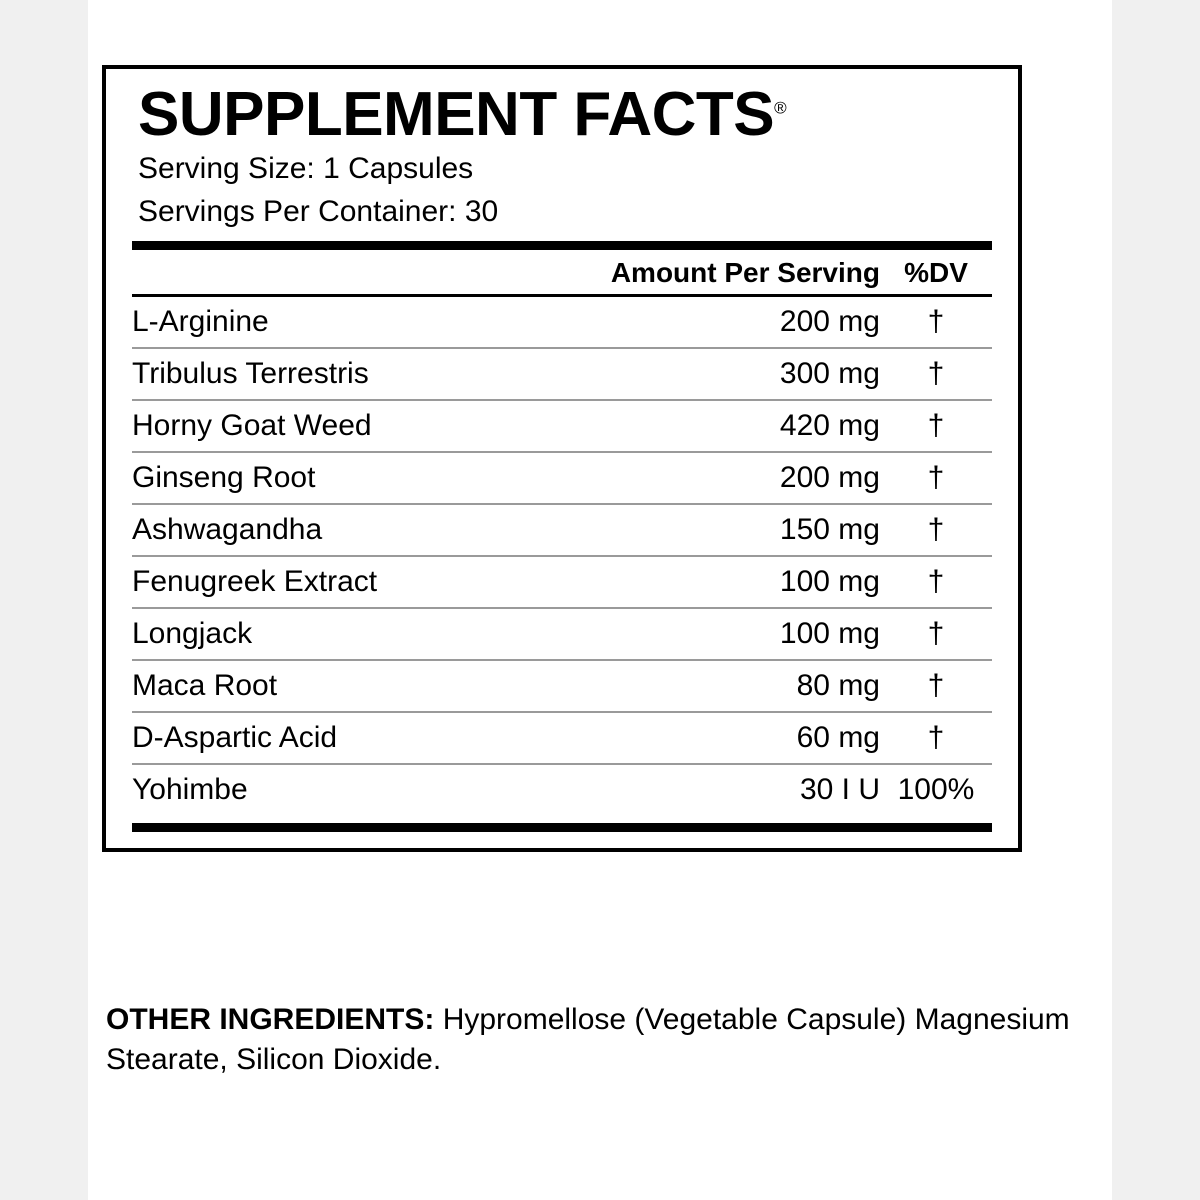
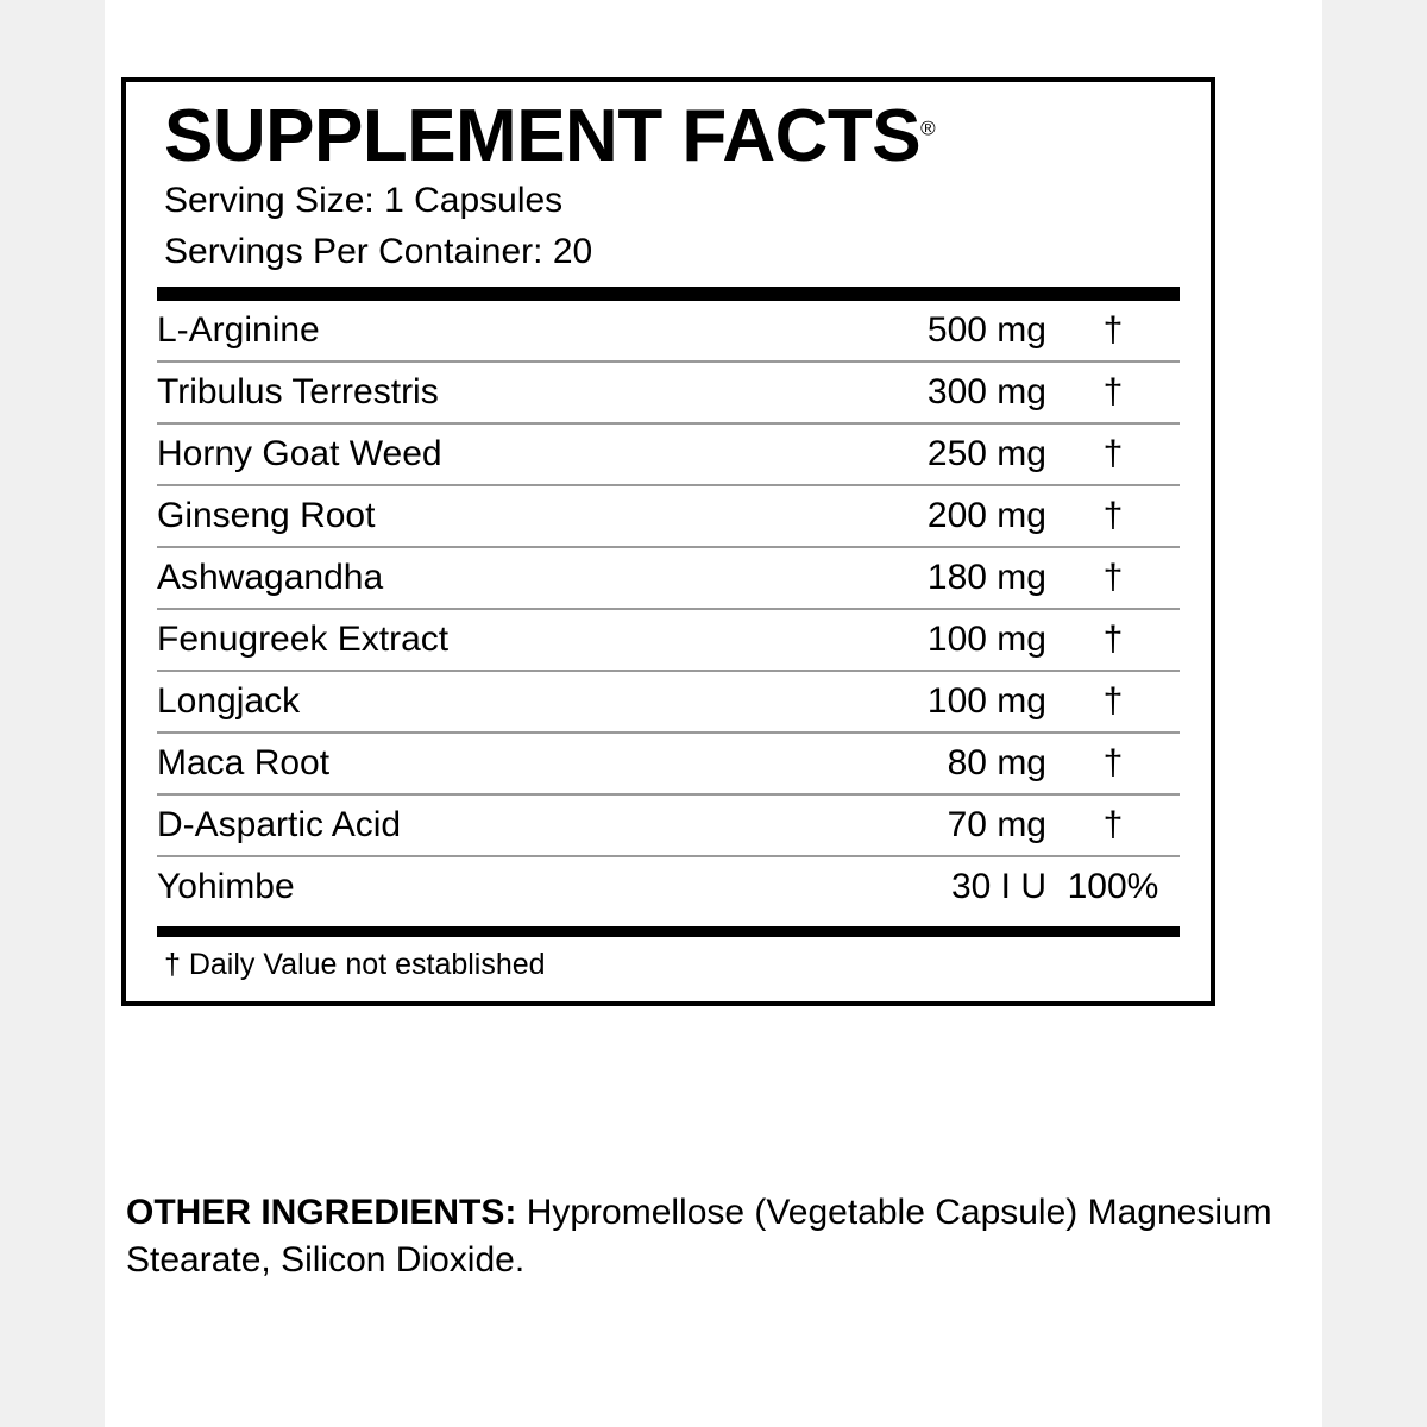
  SUPPLEMENT FACTS®
  Serving Size: 1 Capsules
- Servings Per Container: 30
+ Servings Per Container: 20
- Amount Per Serving
- %DV
- L-Arginine	200 mg	†
+ L-Arginine	500 mg	†
  Tribulus Terrestris	300 mg	†
- Horny Goat Weed	420 mg	†
+ Horny Goat Weed	250 mg	†
  Ginseng Root	200 mg	†
- Ashwagandha	150 mg	†
+ Ashwagandha	180 mg	†
  Fenugreek Extract	100 mg	†
  Longjack	100 mg	†
  Maca Root	80 mg	†
- D-Aspartic Acid	60 mg	†
+ D-Aspartic Acid	70 mg	†
  Yohimbe	30 I U	100%
+ † Daily Value not established
  OTHER INGREDIENTS: Hypromellose (Vegetable Capsule) Magnesium Stearate, Silicon Dioxide.
